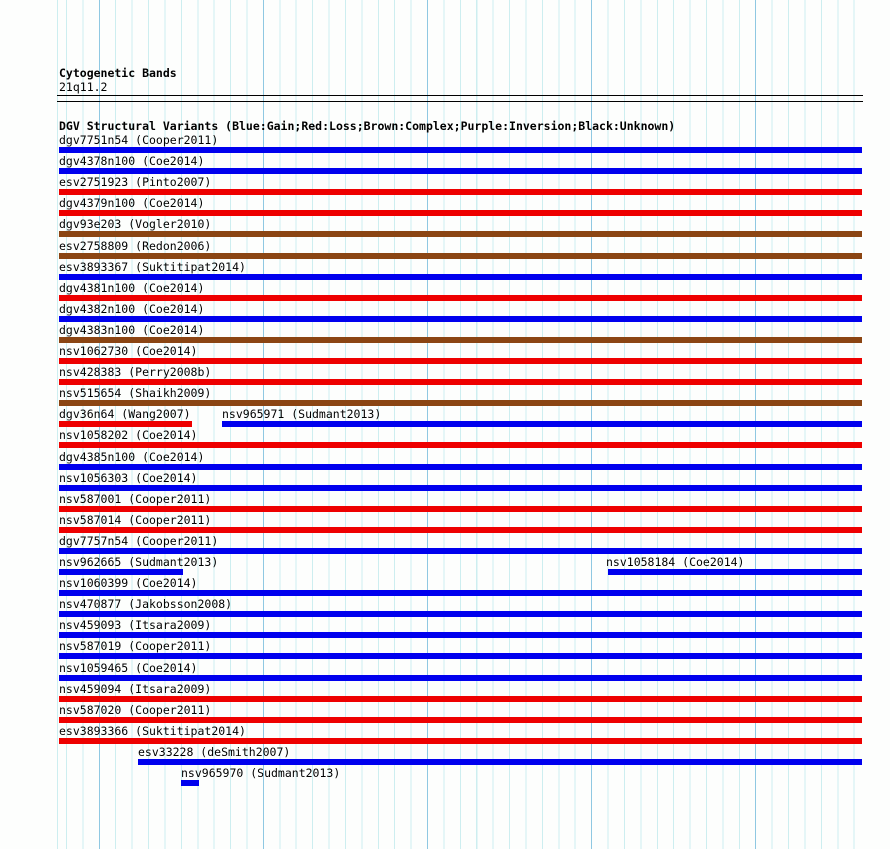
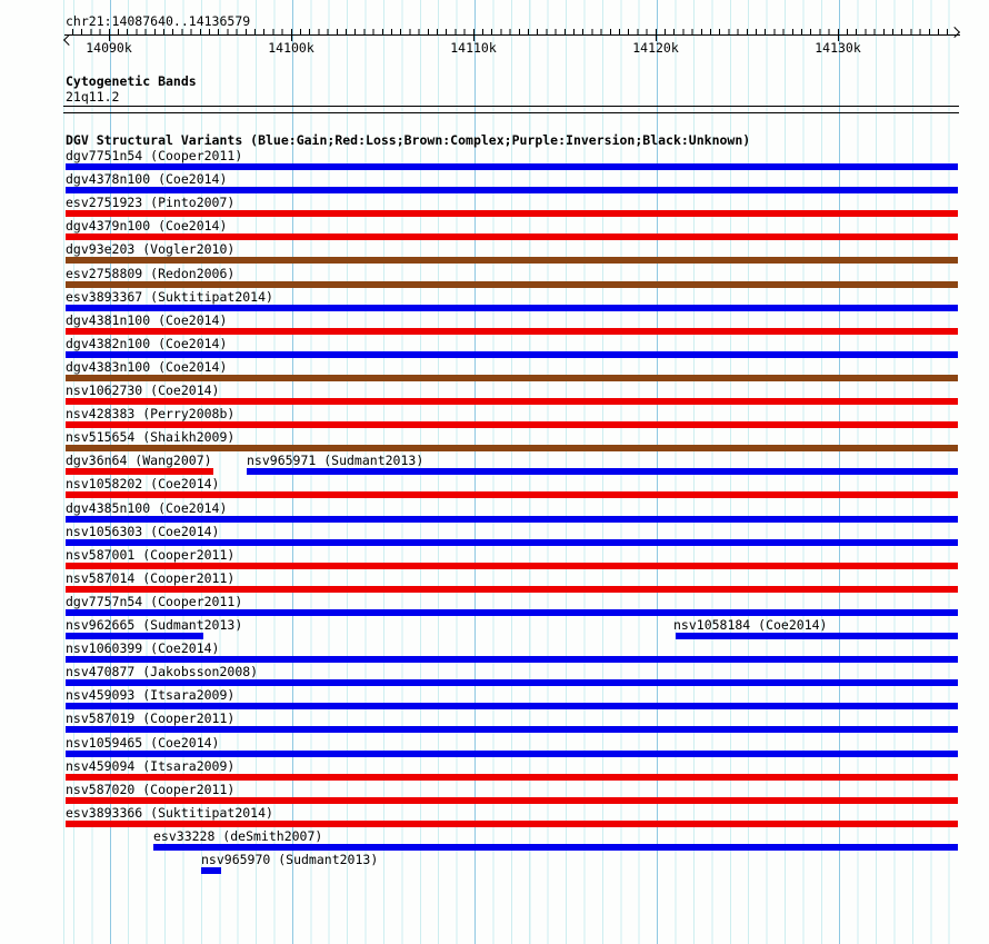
+ chr21:14087640..14136579
+ 14090k
+ 14100k
+ 14110k
+ 14120k
+ 14130k
  Cytogenetic Bands
  21q11.2
  DGV Structural Variants (Blue:Gain;Red:Loss;Brown:Complex;Purple:Inversion;Black:Unknown)
  dgv7751n54 (Cooper2011)
  dgv4378n100 (Coe2014)
  esv2751923 (Pinto2007)
  dgv4379n100 (Coe2014)
  dgv93e203 (Vogler2010)
  esv2758809 (Redon2006)
  esv3893367 (Suktitipat2014)
  dgv4381n100 (Coe2014)
  dgv4382n100 (Coe2014)
  dgv4383n100 (Coe2014)
  nsv1062730 (Coe2014)
  nsv428383 (Perry2008b)
  nsv515654 (Shaikh2009)
  dgv36n64 (Wang2007)
  nsv965971 (Sudmant2013)
  nsv1058202 (Coe2014)
  dgv4385n100 (Coe2014)
  nsv1056303 (Coe2014)
  nsv587001 (Cooper2011)
  nsv587014 (Cooper2011)
  dgv7757n54 (Cooper2011)
  nsv962665 (Sudmant2013)
  nsv1058184 (Coe2014)
  nsv1060399 (Coe2014)
  nsv470877 (Jakobsson2008)
  nsv459093 (Itsara2009)
  nsv587019 (Cooper2011)
  nsv1059465 (Coe2014)
  nsv459094 (Itsara2009)
  nsv587020 (Cooper2011)
  esv3893366 (Suktitipat2014)
  esv33228 (deSmith2007)
  nsv965970 (Sudmant2013)
